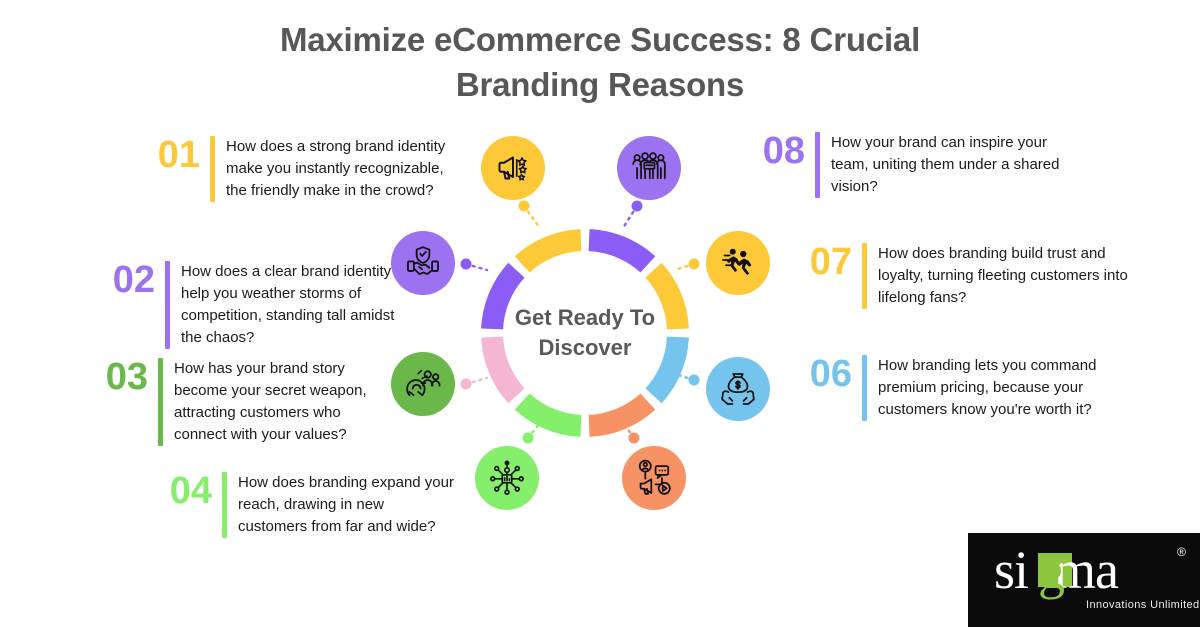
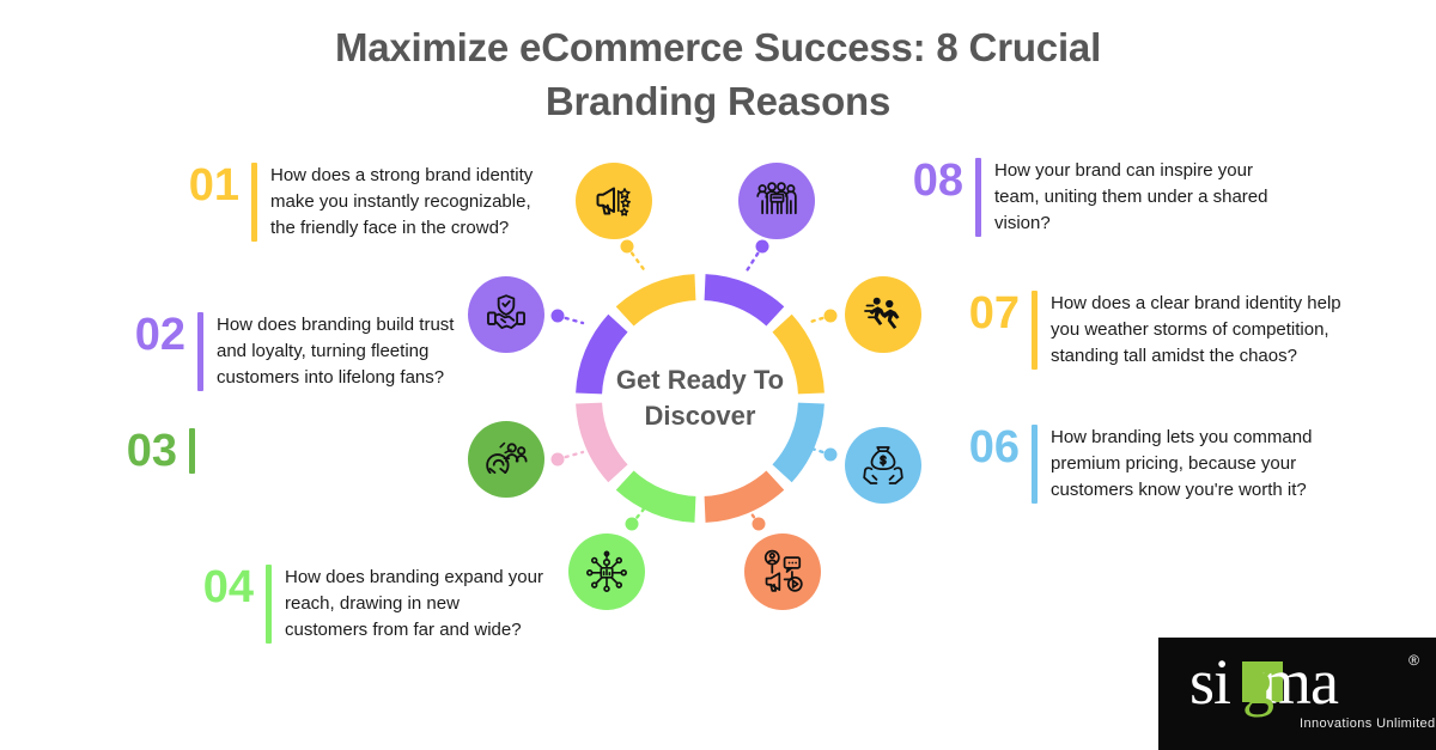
  Maximize eCommerce Success: 8 Crucial Branding Reasons
  Get Ready To
  Discover
  01
- How does a strong brand identity make you instantly recognizable, the friendly make in the crowd?
+ How does a strong brand identity make you instantly recognizable, the friendly face in the crowd?
  02
- How does a clear brand identity help you weather storms of competition, standing tall amidst the chaos?
+ How does branding build trust and loyalty, turning fleeting customers into lifelong fans?
  03
- How has your brand story become your secret weapon, attracting customers who connect with your values?
  04
  How does branding expand your reach, drawing in new customers from far and wide?
  08
  How your brand can inspire your team, uniting them under a shared vision?
  07
- How does branding build trust and loyalty, turning fleeting customers into lifelong fans?
+ How does a clear brand identity help you weather storms of competition, standing tall amidst the chaos?
  06
  How branding lets you command premium pricing, because your customers know you're worth it?
  si ma
  g
  Innovations Unlimited
  ®
